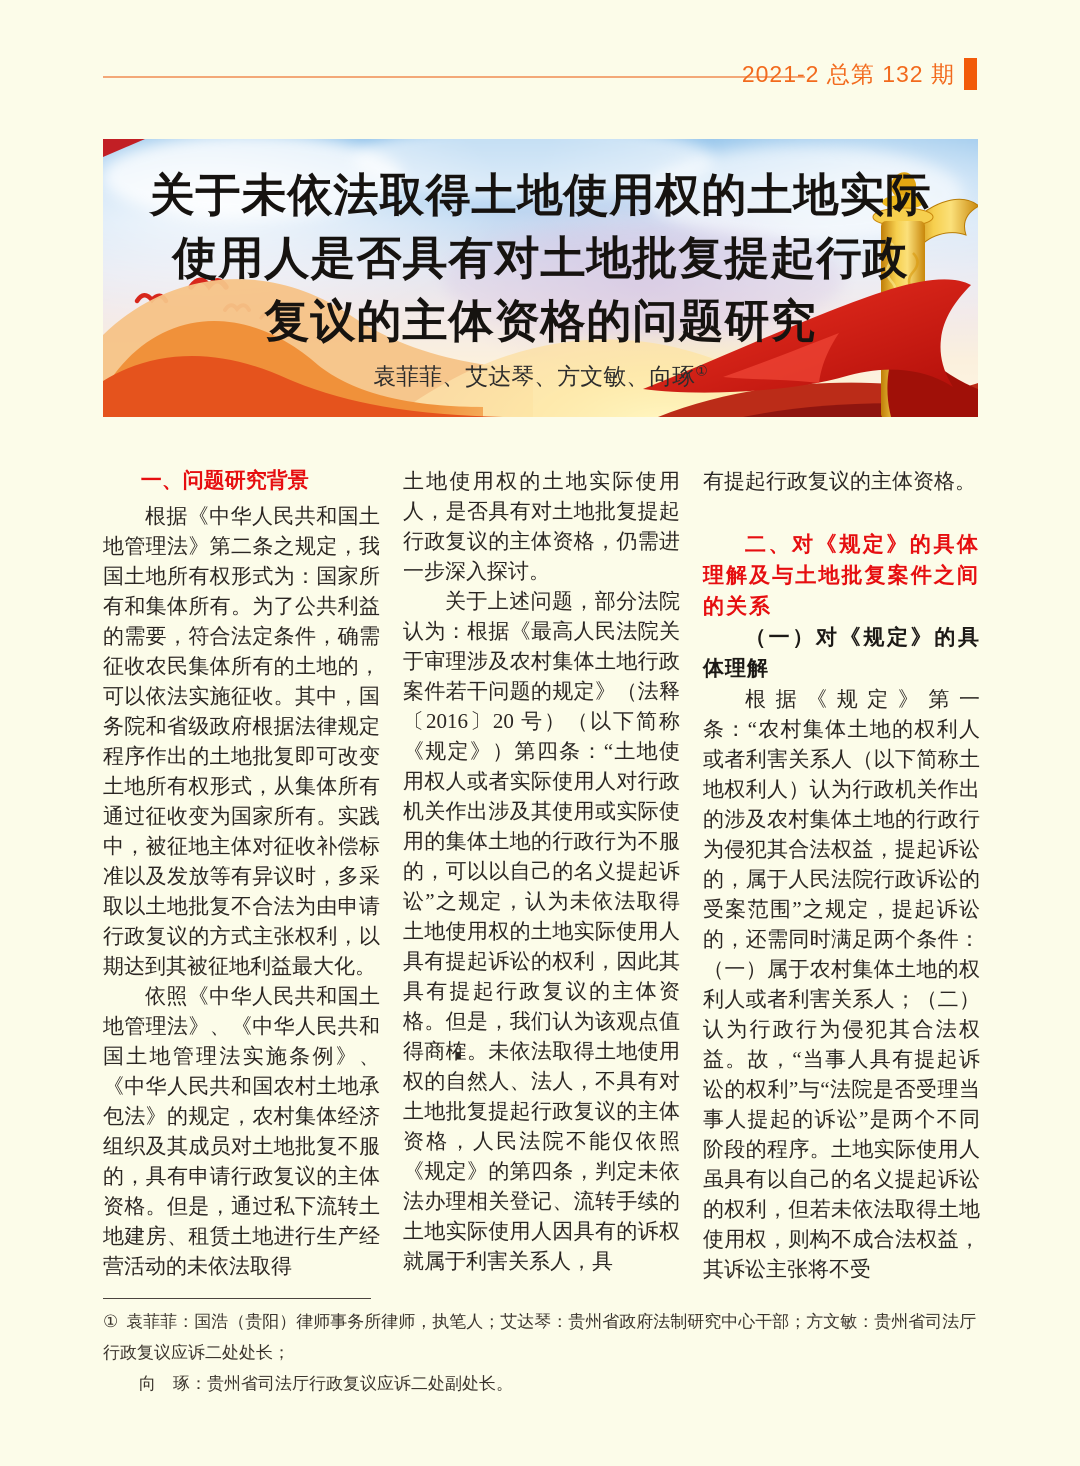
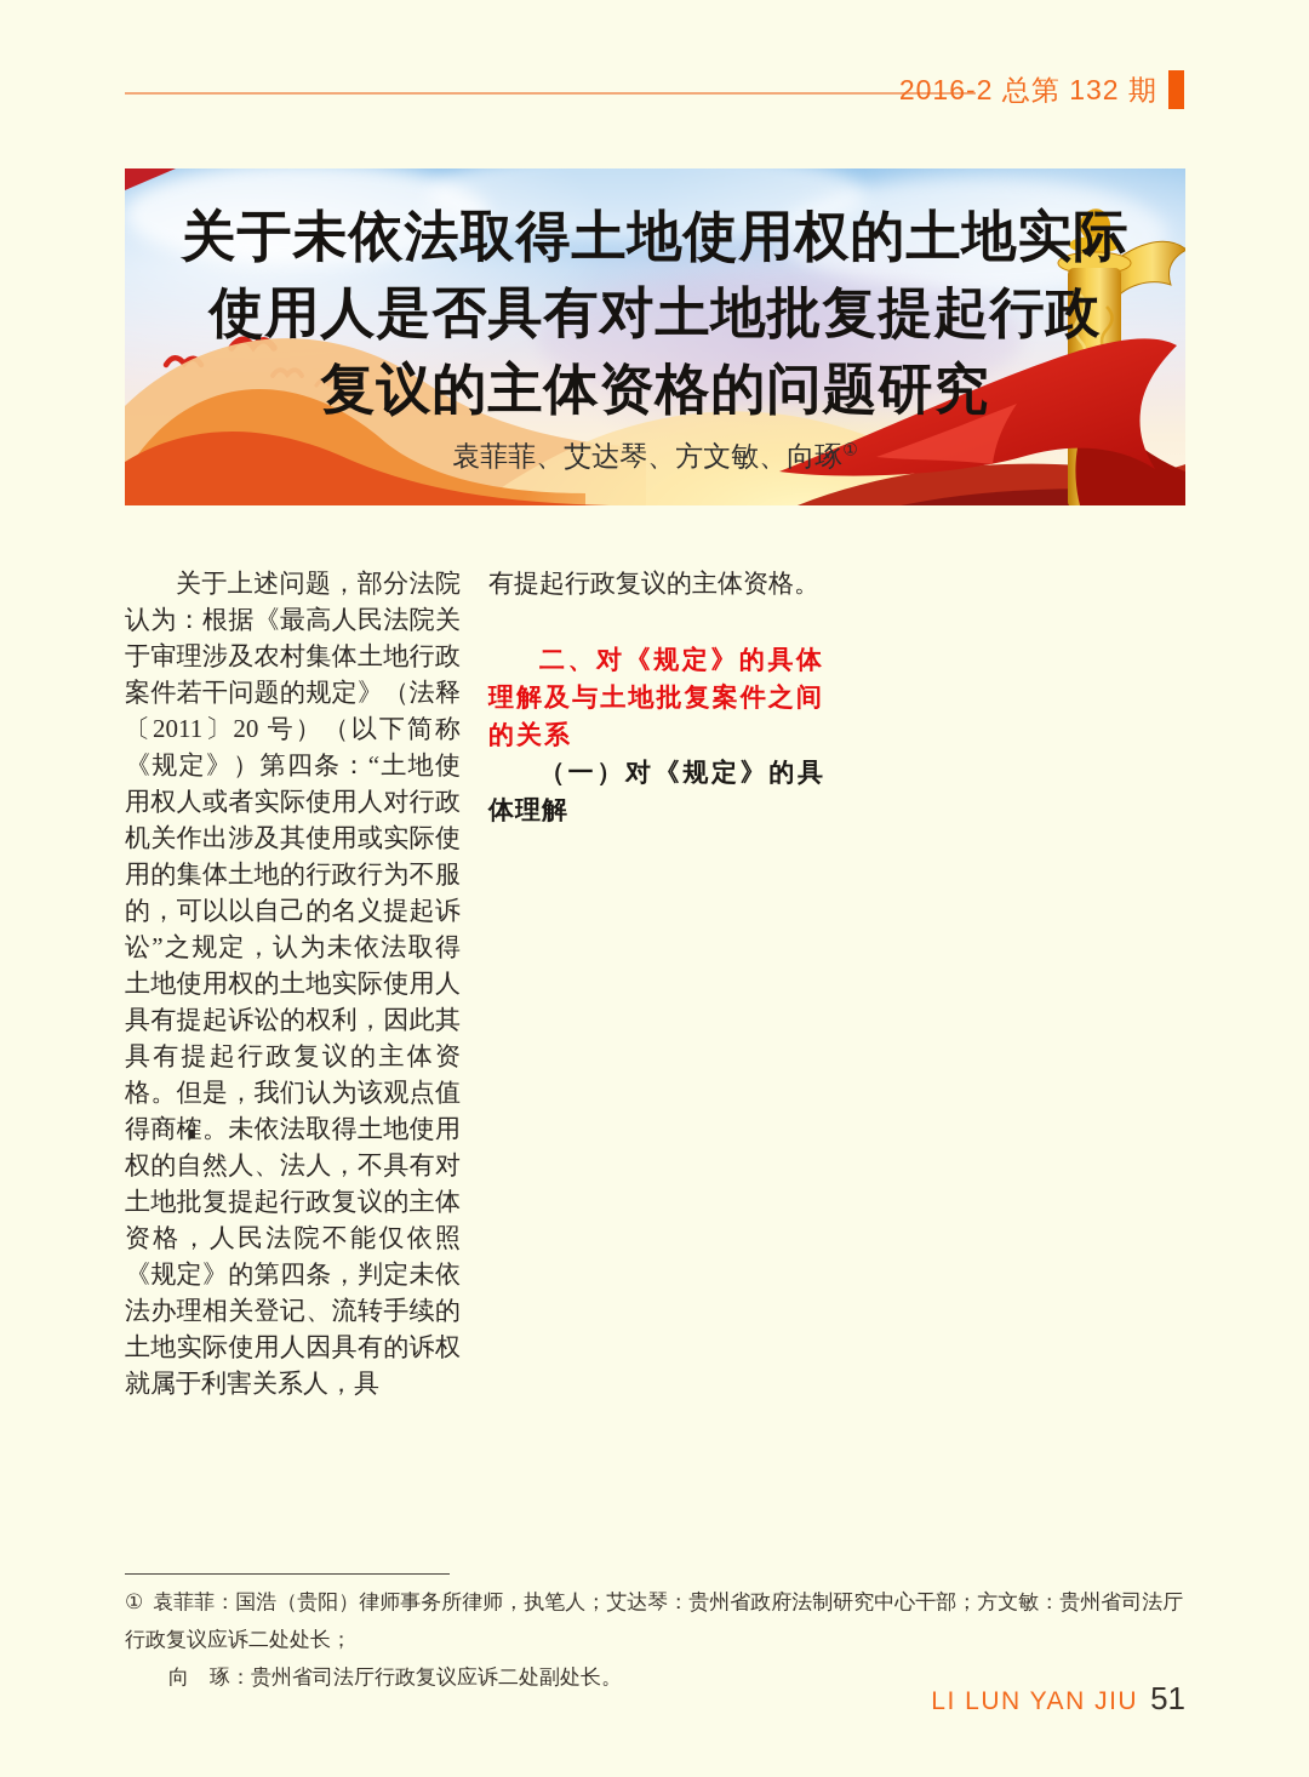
- 2021-2 总第 132 期
+ 2016-2 总第 132 期
  关于未依法取得土地使用权的土地实际
  使用人是否具有对土地批复提起行政
  复议的主体资格的问题研究
  袁菲菲、艾达琴、方文敏、向琢①
- 一、问题研究背景
- 根据《中华人民共和国土地管理法》第二条之规定，我国土地所有权形式为：国家所有和集体所有。为了公共利益的需要，符合法定条件，确需征收农民集体所有的土地的，可以依法实施征收。其中，国务院和省级政府根据法律规定程序作出的土地批复即可改变土地所有权形式，从集体所有通过征收变为国家所有。实践中，被征地主体对征收补偿标准以及发放等有异议时，多采取以土地批复不合法为由申请行政复议的方式主张权利，以期达到其被征地利益最大化。
- 依照《中华人民共和国土地管理法》、《中华人民共和国土地管理法实施条例》、《中华人民共和国农村土地承包法》的规定，农村集体经济组织及其成员对土地批复不服的，具有申请行政复议的主体资格。但是，通过私下流转土地建房、租赁土地进行生产经营活动的未依法取得
- 土地使用权的土地实际使用人，是否具有对土地批复提起行政复议的主体资格，仍需进一步深入探讨。
- 关于上述问题，部分法院认为：根据《最高人民法院关于审理涉及农村集体土地行政案件若干问题的规定》（法释〔2016〕20 号）（以下简称《规定》）第四条：“土地使用权人或者实际使用人对行政机关作出涉及其使用或实际使用的集体土地的行政行为不服的，可以以自己的名义提起诉讼”之规定，认为未依法取得土地使用权的土地实际使用人具有提起诉讼的权利，因此其具有提起行政复议的主体资格。但是，我们认为该观点值得商榷。未依法取得土地使用权的自然人、法人，不具有对土地批复提起行政复议的主体资格，人民法院不能仅依照《规定》的第四条，判定未依法办理相关登记、流转手续的土地实际使用人因具有的诉权就属于利害关系人，具
+ 关于上述问题，部分法院认为：根据《最高人民法院关于审理涉及农村集体土地行政案件若干问题的规定》（法释〔2011〕20 号）（以下简称《规定》）第四条：“土地使用权人或者实际使用人对行政机关作出涉及其使用或实际使用的集体土地的行政行为不服的，可以以自己的名义提起诉讼”之规定，认为未依法取得土地使用权的土地实际使用人具有提起诉讼的权利，因此其具有提起行政复议的主体资格。但是，我们认为该观点值得商榷。未依法取得土地使用权的自然人、法人，不具有对土地批复提起行政复议的主体资格，人民法院不能仅依照《规定》的第四条，判定未依法办理相关登记、流转手续的土地实际使用人因具有的诉权就属于利害关系人，具
  有提起行政复议的主体资格。
  二、对《规定》的具体理解及与土地批复案件之间的关系
  （一）对《规定》的具体理解
- 根据《规定》第一条：“农村集体土地的权利人或者利害关系人（以下简称土地权利人）认为行政机关作出的涉及农村集体土地的行政行为侵犯其合法权益，提起诉讼的，属于人民法院行政诉讼的受案范围”之规定，提起诉讼的，还需同时满足两个条件：（一）属于农村集体土地的权利人或者利害关系人；（二）认为行政行为侵犯其合法权益。故，“当事人具有提起诉讼的权利”与“法院是否受理当事人提起的诉讼”是两个不同阶段的程序。土地实际使用人虽具有以自己的名义提起诉讼的权利，但若未依法取得土地使用权，则构不成合法权益，其诉讼主张将不受
  ① 袁菲菲：国浩（贵阳）律师事务所律师，执笔人；艾达琴：贵州省政府法制研究中心干部；方文敏：贵州省司法厅行政复议应诉二处处长；
  向 琢：贵州省司法厅行政复议应诉二处副处长。
+ LI LUN YAN JIU
+ 51
